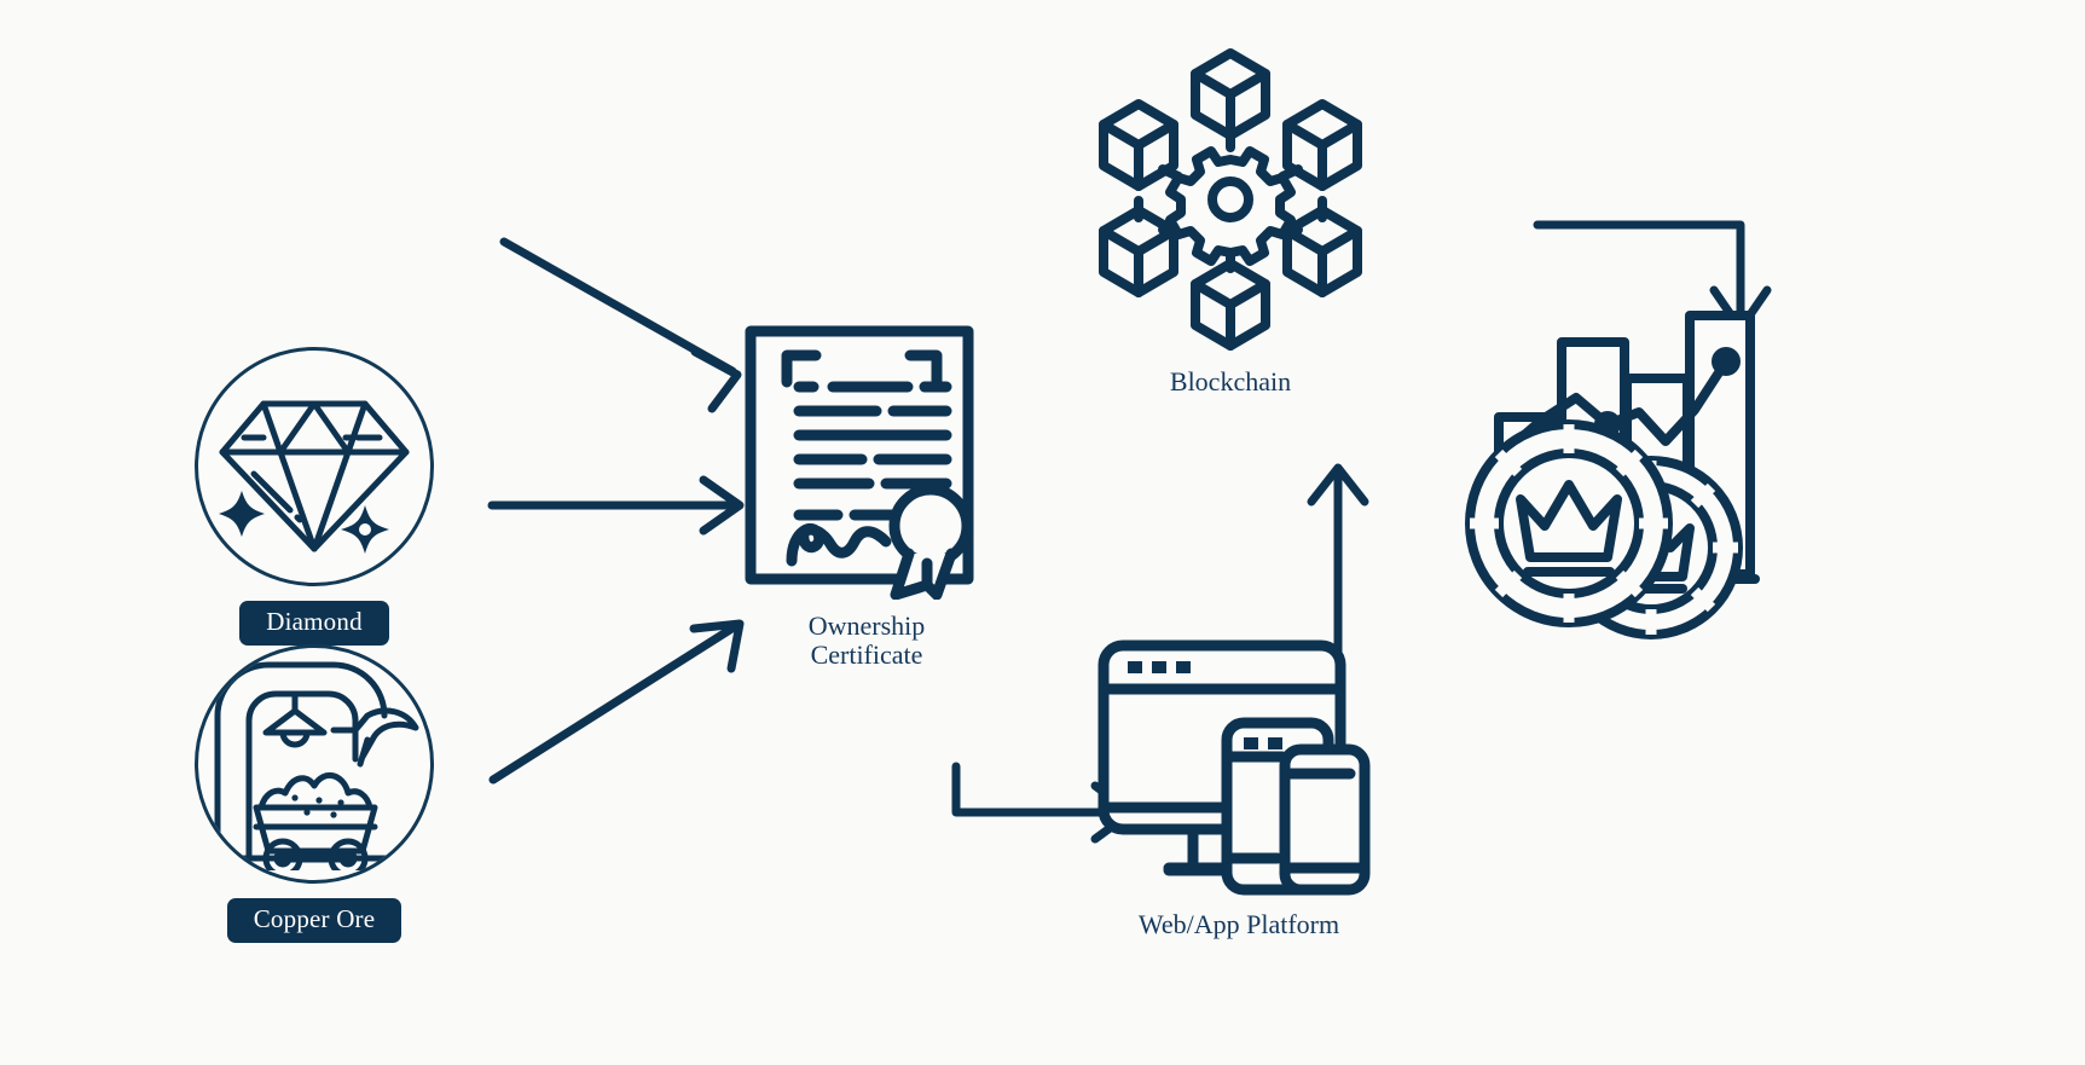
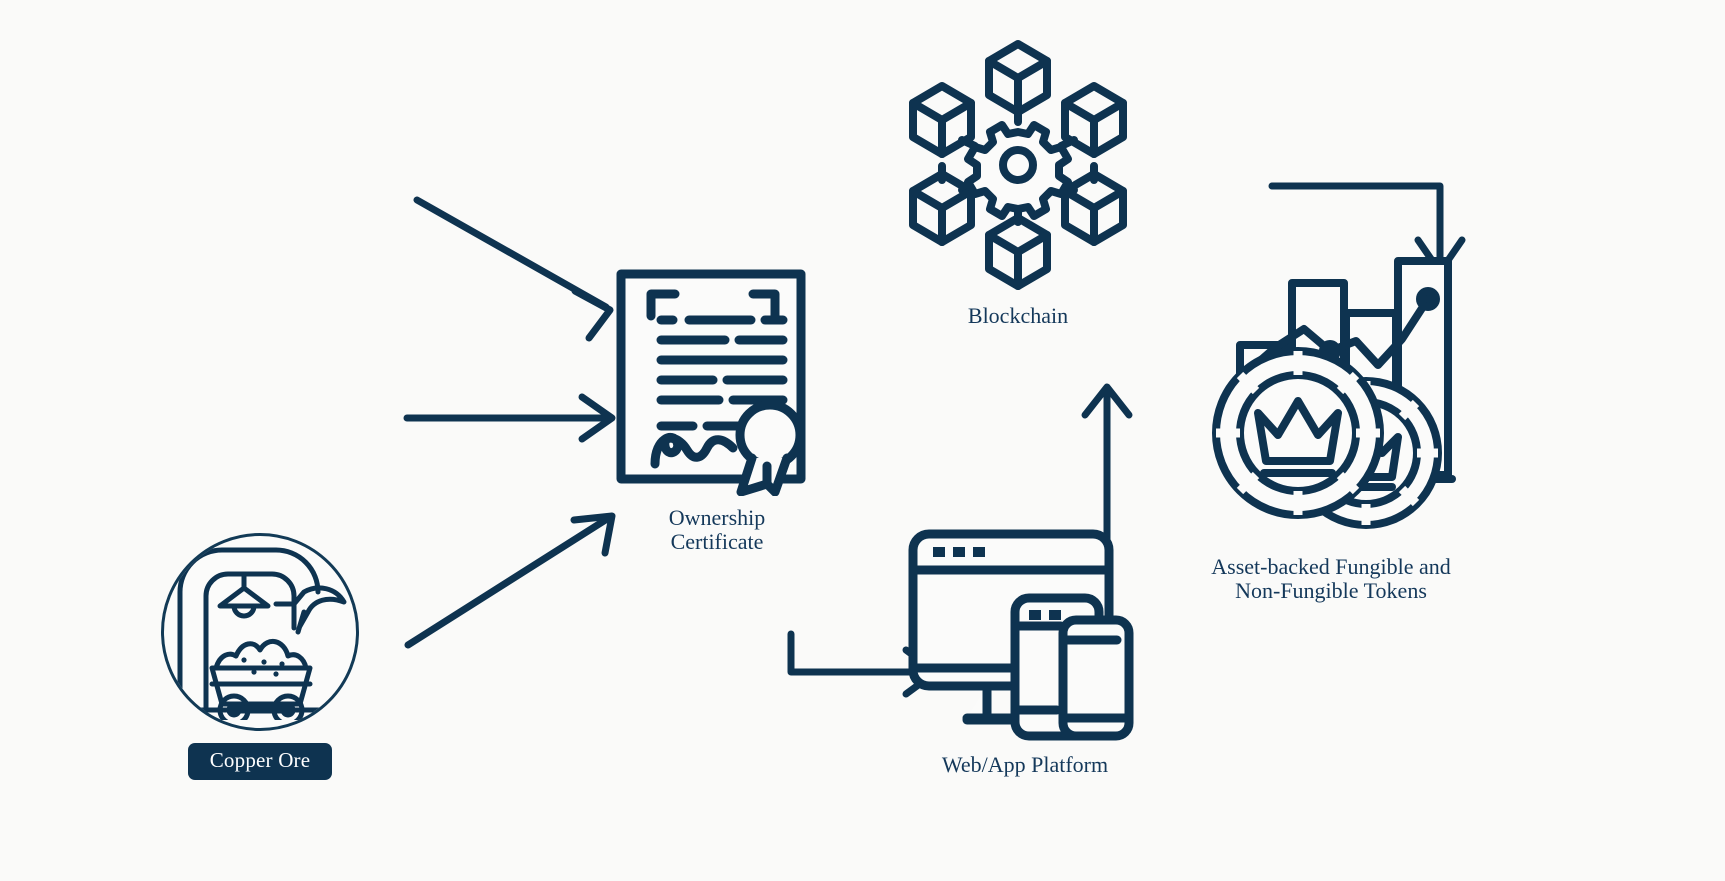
- Diamond
  Copper Ore
  Ownership
  Certificate
  Blockchain
  Web/App Platform
+ Asset-backed Fungible and
+ Non-Fungible Tokens
